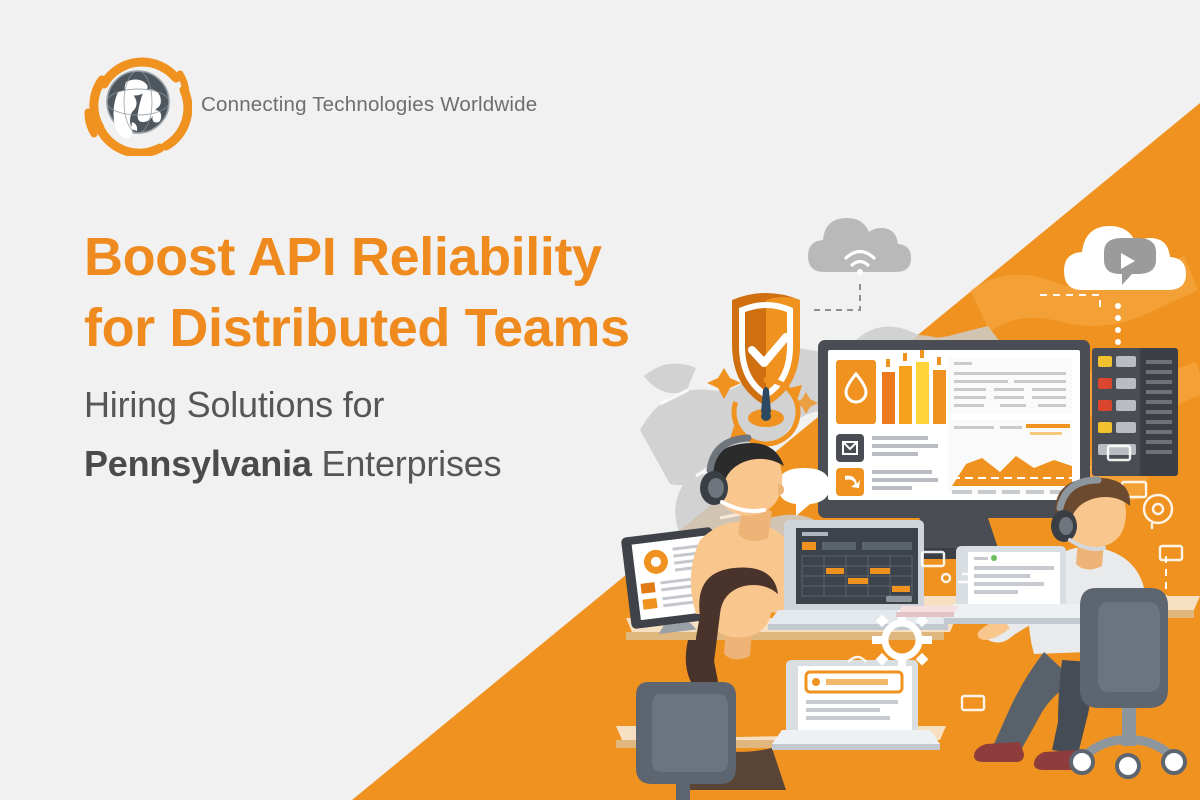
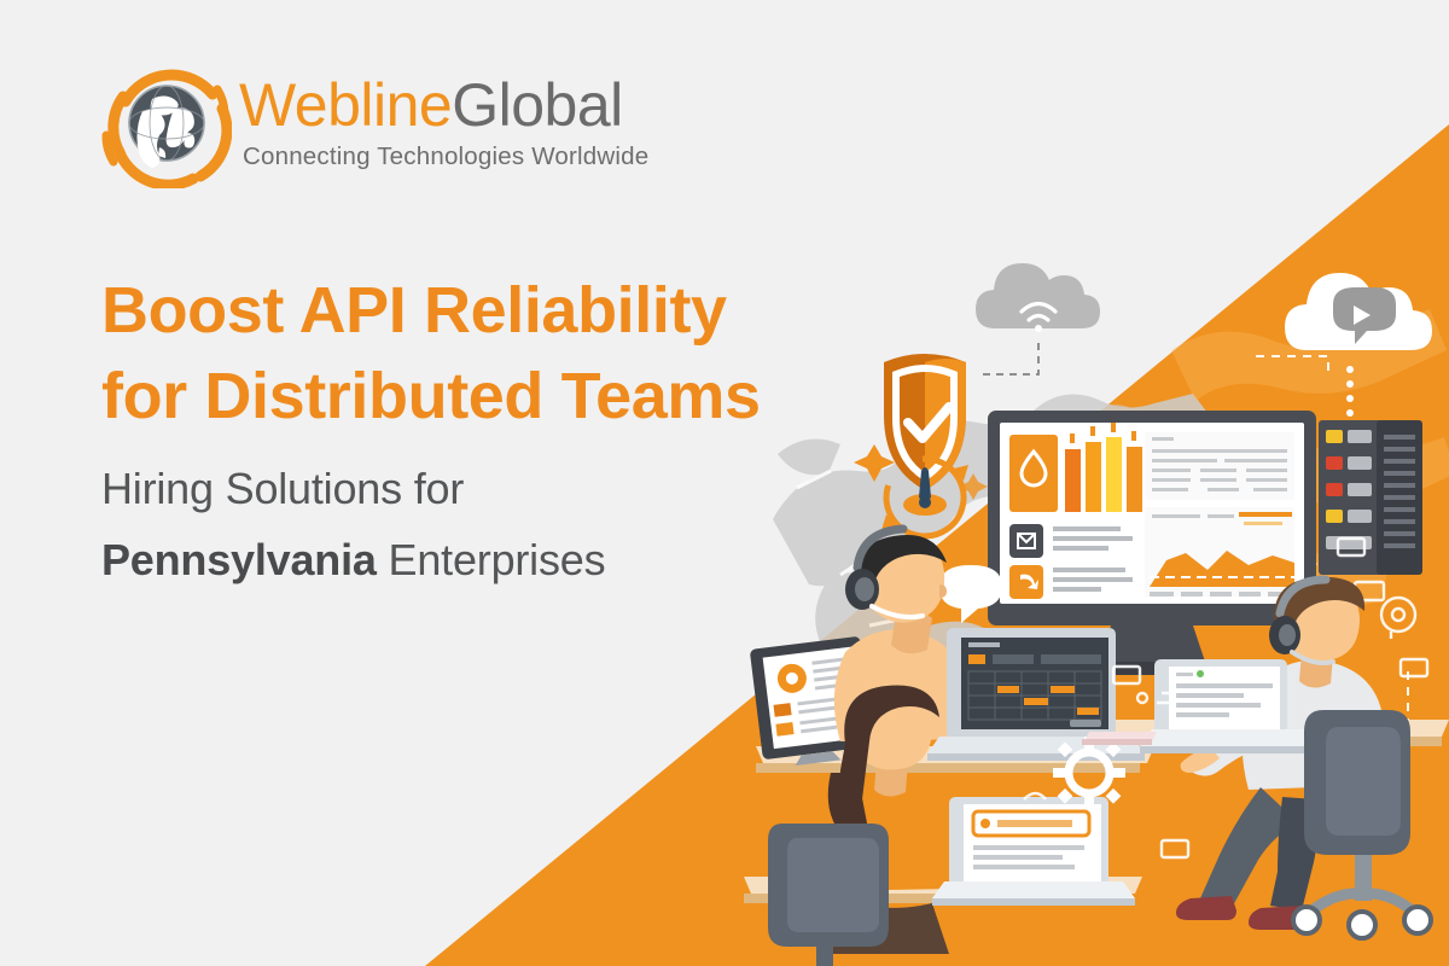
+ WeblineGlobal
  Connecting Technologies Worldwide
  Boost API Reliability
  for Distributed Teams
  Hiring Solutions for
  Pennsylvania Enterprises
